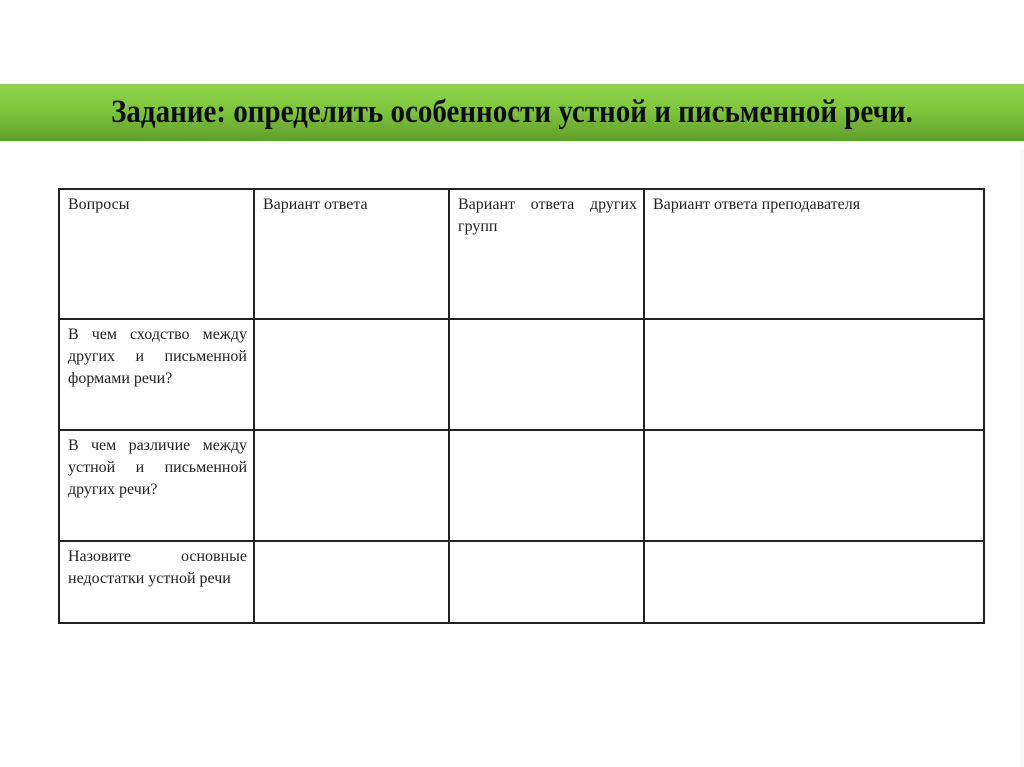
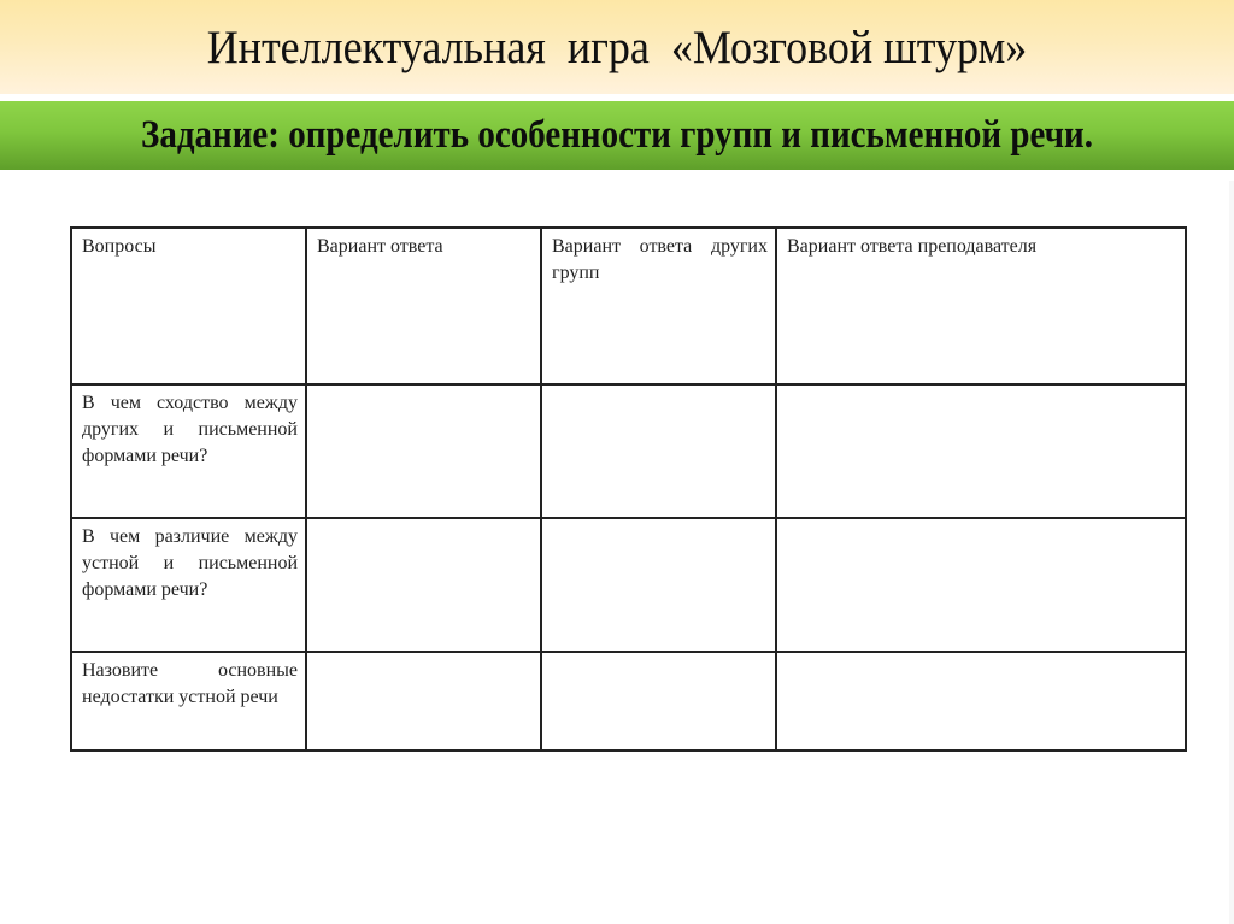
+ Интеллектуальная игра «Мозговой штурм»
- Задание: определить особенности устной и письменной речи.
+ Задание: определить особенности групп и письменной речи.
  Вопросы	Вариант ответа	Вариант ответа других групп	Вариант ответа преподавателя
  В чем сходство между других и письменной формами речи?
- В чем различие между устной и письменной других речи?
+ В чем различие между устной и письменной формами речи?
  Назовите основные недостатки устной речи
